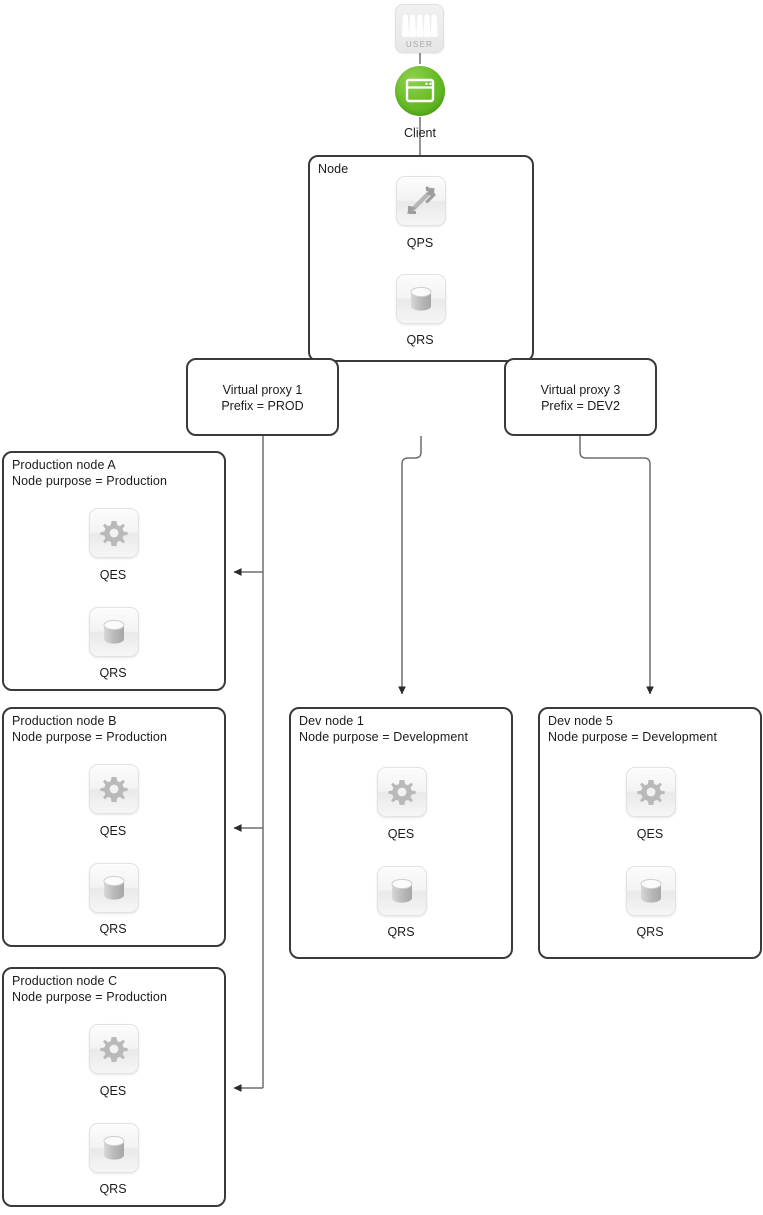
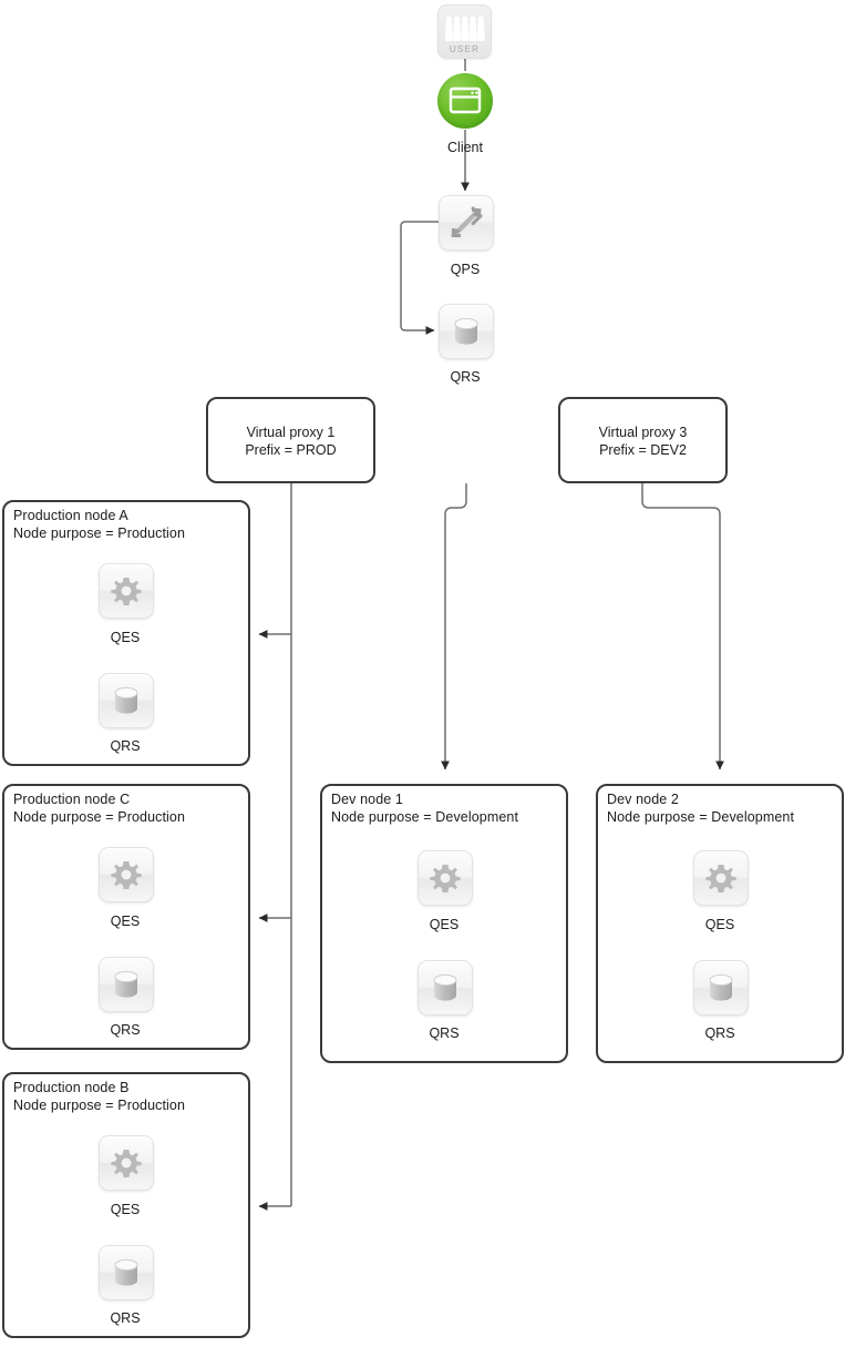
  USER
  Client
- Node
  QPS
  QRS
  Virtual proxy 1
  Prefix = PROD
  Virtual proxy 3
  Prefix = DEV2
  Production node A
  Node purpose = Production
  QES
  QRS
- Production node B
+ Production node C
  Node purpose = Production
  QES
  QRS
- Production node C
+ Production node B
  Node purpose = Production
  QES
  QRS
  Dev node 1
  Node purpose = Development
  QES
  QRS
- Dev node 5
+ Dev node 2
  Node purpose = Development
  QES
  QRS
